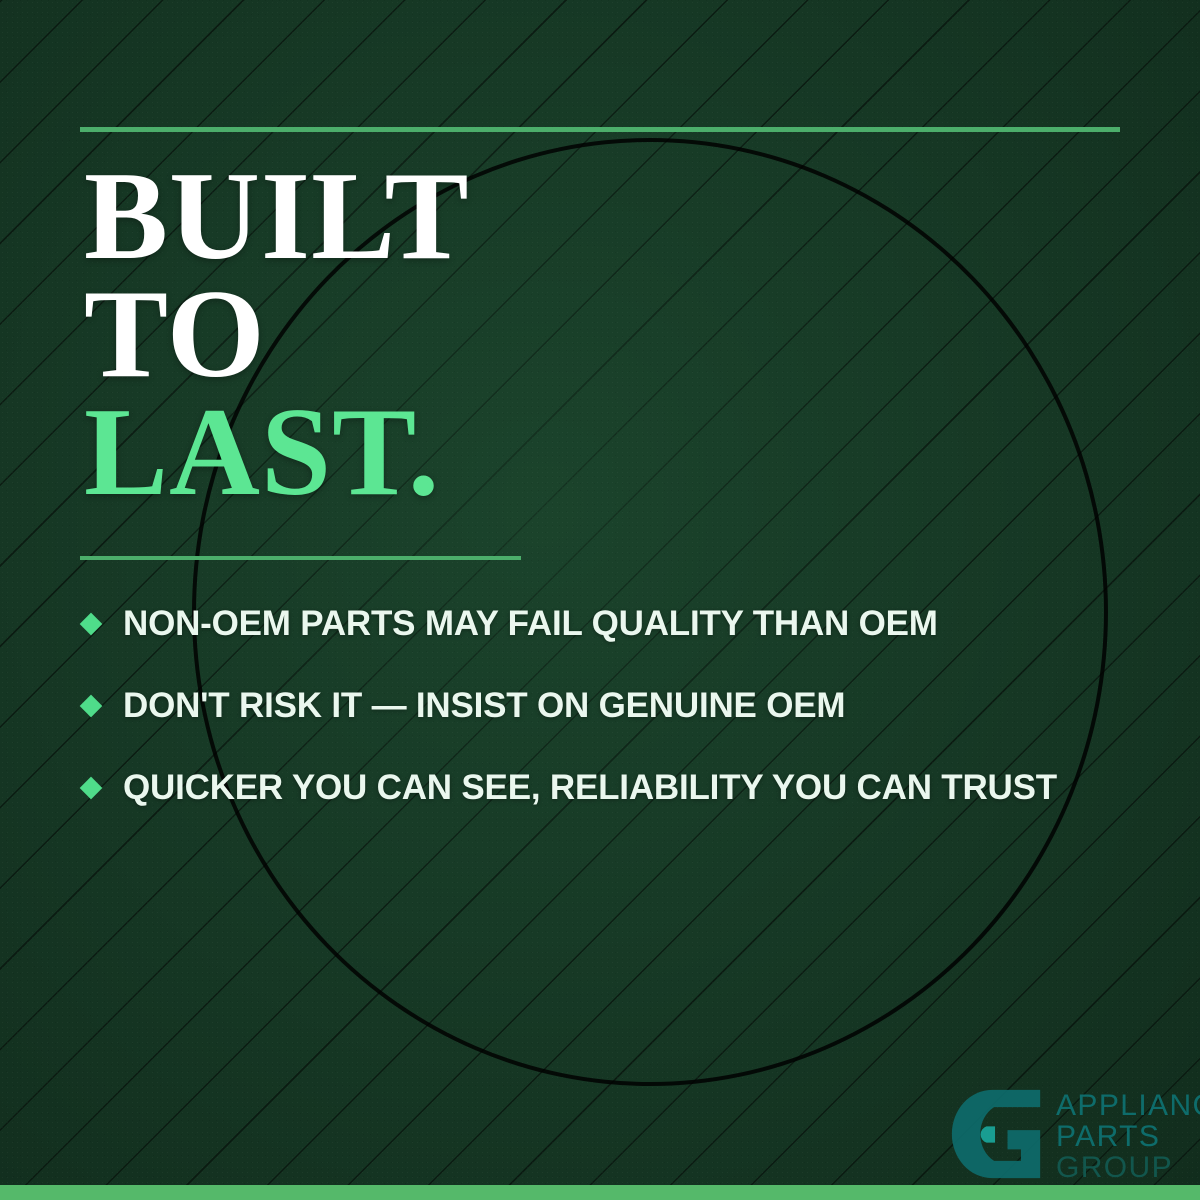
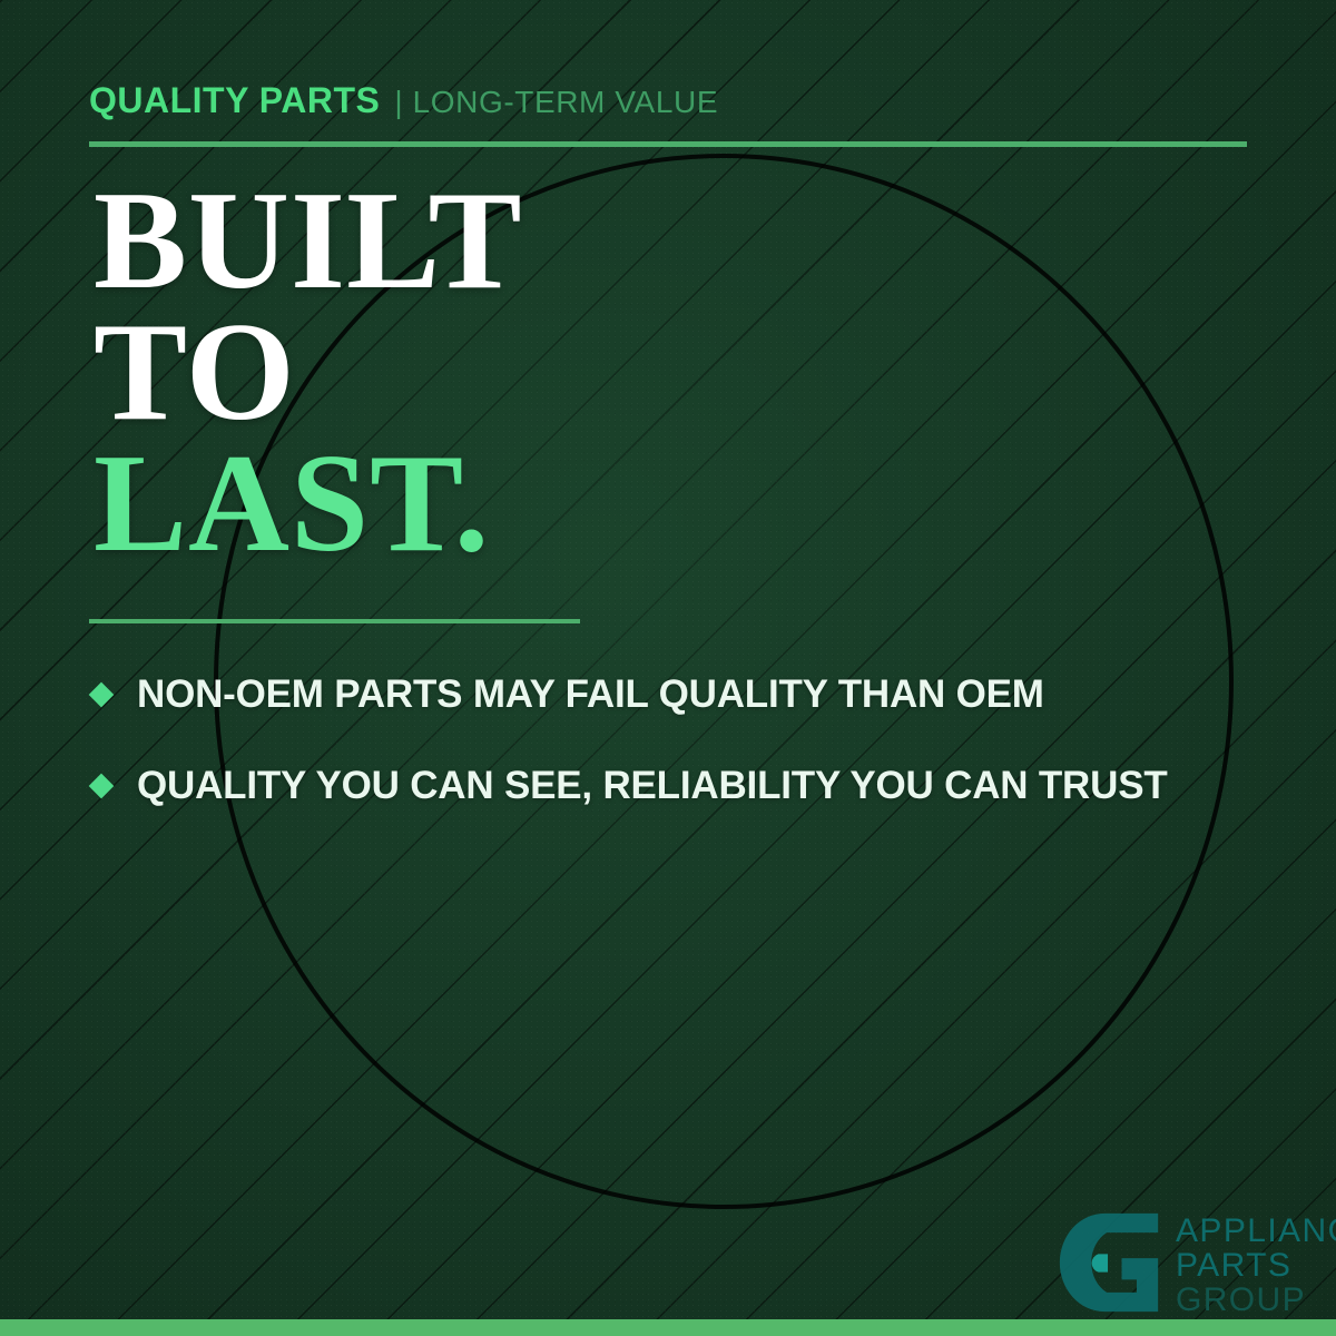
+ QUALITY PARTS
+ | LONG-TERM VALUE
  BUILT
  TO
  LAST.
  NON-OEM PARTS MAY FAIL QUALITY THAN OEM
- DON'T RISK IT — INSIST ON GENUINE OEM
- QUICKER YOU CAN SEE, RELIABILITY YOU CAN TRUST
+ QUALITY YOU CAN SEE, RELIABILITY YOU CAN TRUST
  APPLIAN
  PARTS
  GROUP
